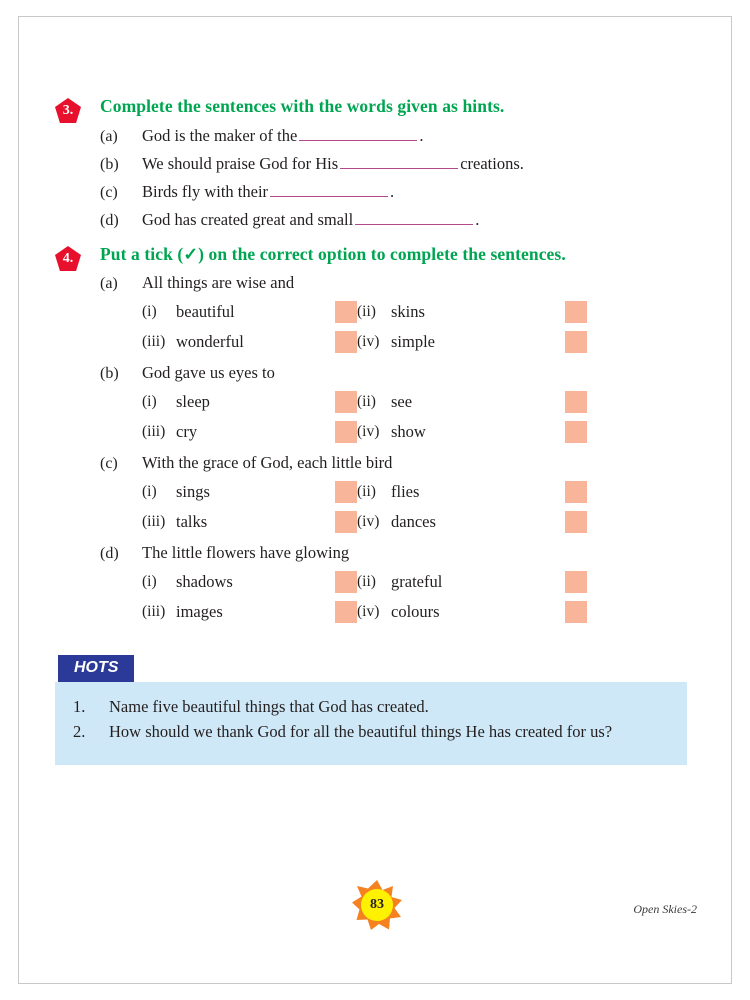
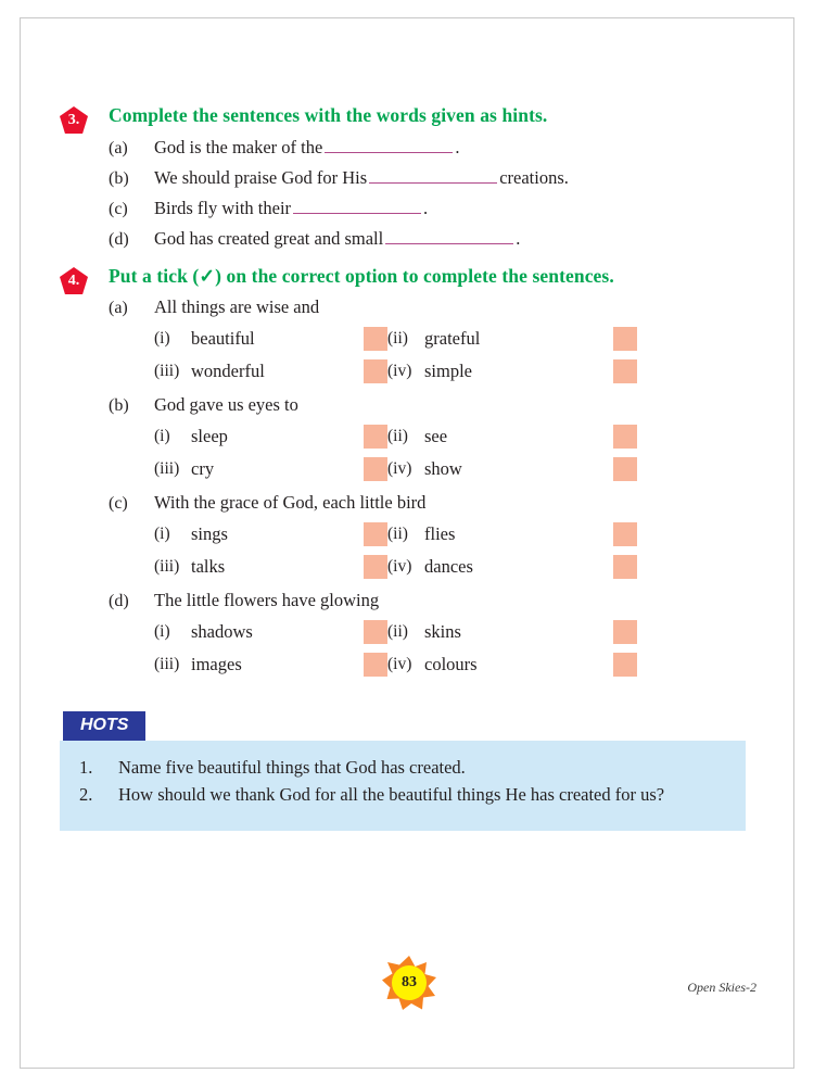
  3.
  Complete the sentences with the words given as hints.
  (a)
  God is the maker of the
  .
  (b)
  We should praise God for His
  creations.
  (c)
  Birds fly with their
  .
  (d)
  God has created great and small
  .
  4.
  Put a tick (✓) on the correct option to complete the sentences.
  (a)
  All things are wise and
  (i)
  beautiful
  (ii)
- skins
+ grateful
  (iii)
  wonderful
  (iv)
  simple
  (b)
  God gave us eyes to
  (i)
  sleep
  (ii)
  see
  (iii)
  cry
  (iv)
  show
  (c)
  With the grace of God, each little bird
  (i)
  sings
  (ii)
  flies
  (iii)
  talks
  (iv)
  dances
  (d)
  The little flowers have glowing
  (i)
  shadows
  (ii)
- grateful
+ skins
  (iii)
  images
  (iv)
  colours
  HOTS
  1.
  Name five beautiful things that God has created.
  2.
  How should we thank God for all the beautiful things He has created for us?
  83
  Open Skies-2
